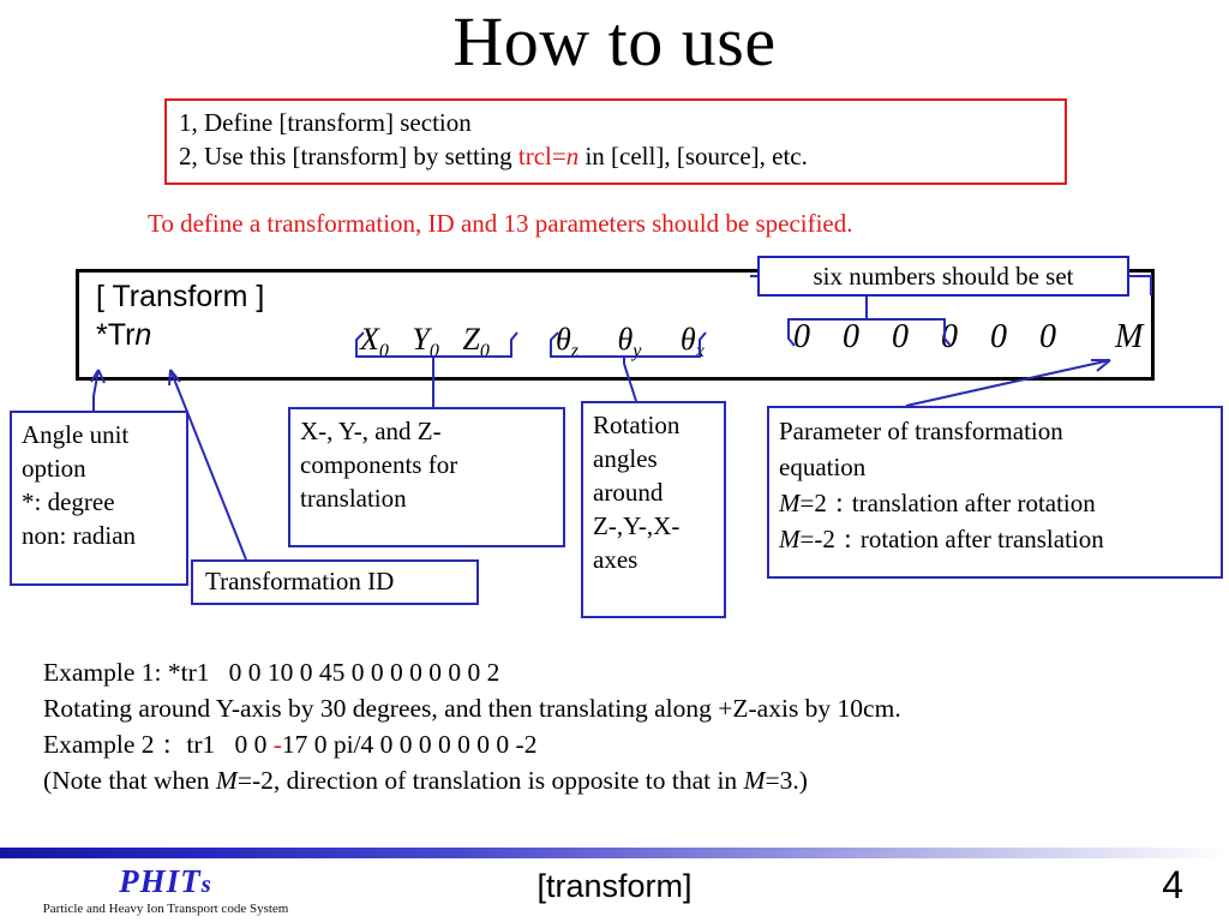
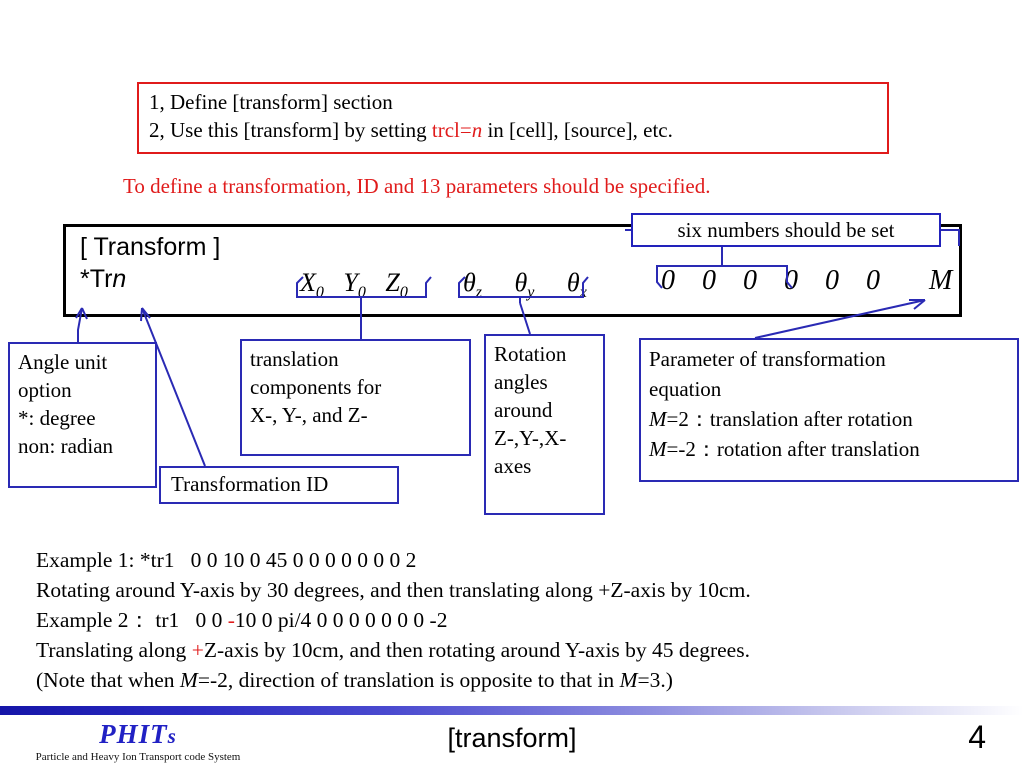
- How to use
  1, Define [transform] section
  2, Use this [transform] by setting trcl=n in [cell], [source], etc.
  To define a transformation, ID and 13 parameters should be specified.
  [ Transform ]
  *Trn
  X0 Y0 Z0
  θz θy θ
  0 0 0 0 0 0
  M
  six numbers should be set
  Angle unit
  option
  *: degree
  non: radian
- X-, Y-, and Z-
+ translation
  components for
- translation
+ X-, Y-, and Z-
  Rotation
  angles
  around
  Z-,Y-,X-
  axes
  Parameter of transformation
  equation
  M=2：translation after rotation
  M=-2：rotation after translation
  Transformation ID
  Example 1: *tr1 0 0 10 0 45 0 0 0 0 0 0 0 2
  Rotating around Y-axis by 30 degrees, and then translating along +Z-axis by 10cm.
- Example 2： tr1 0 0 -17 0 pi/4 0 0 0 0 0 0 0 -2
+ Example 2： tr1 0 0 -10 0 pi/4 0 0 0 0 0 0 0 -2
+ Translating along +Z-axis by 10cm, and then rotating around Y-axis by 45 degrees.
  (Note that when M=-2, direction of translation is opposite to that in M=3.)
  PHITs
  Particle and Heavy Ion Transport code System
  [transform]
  4
